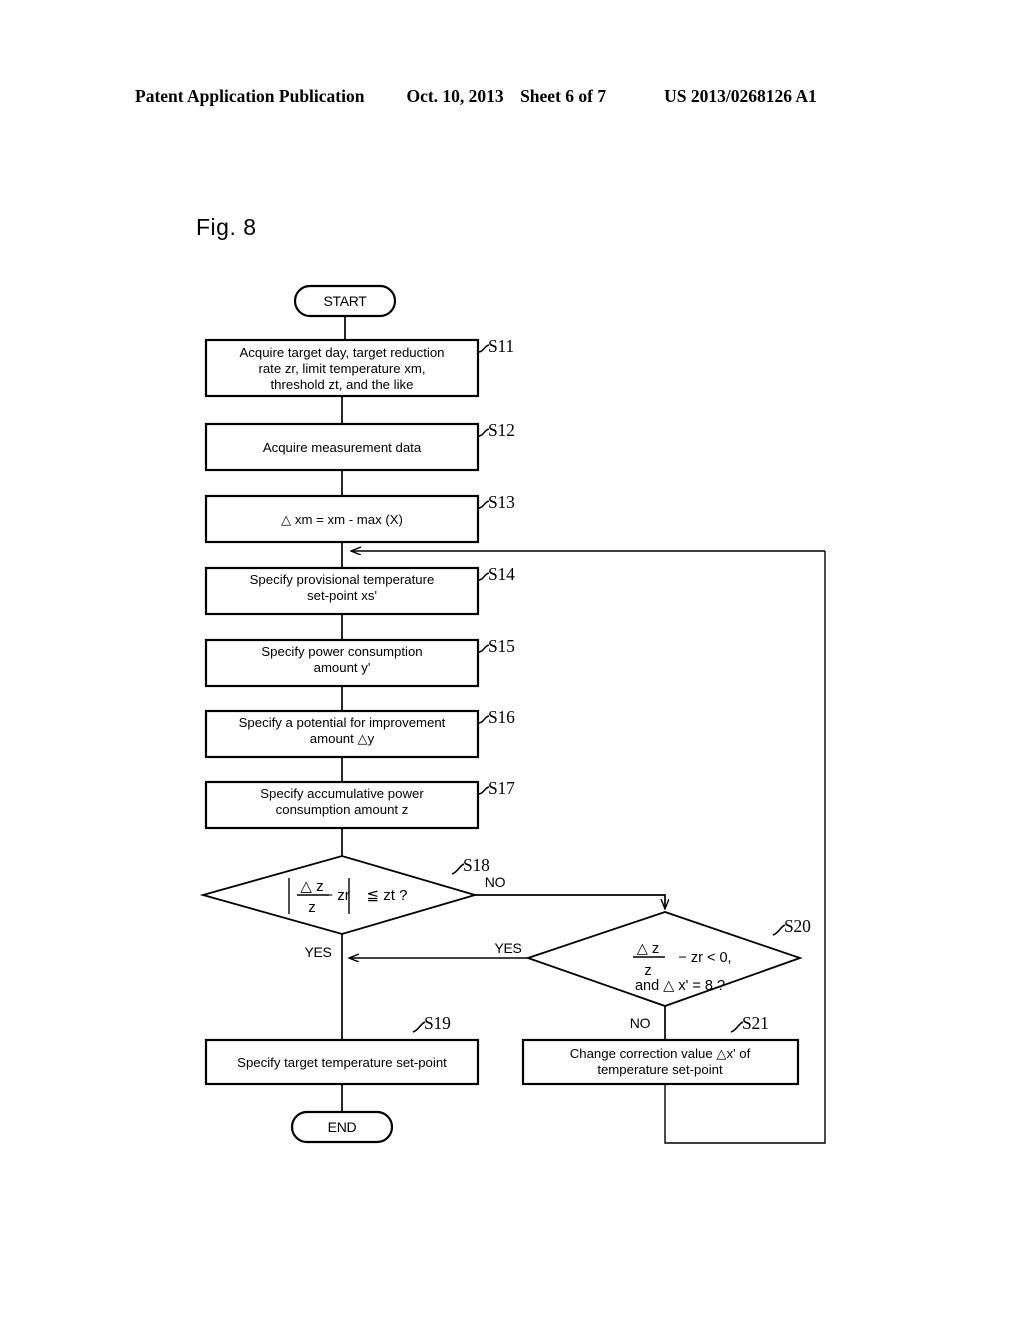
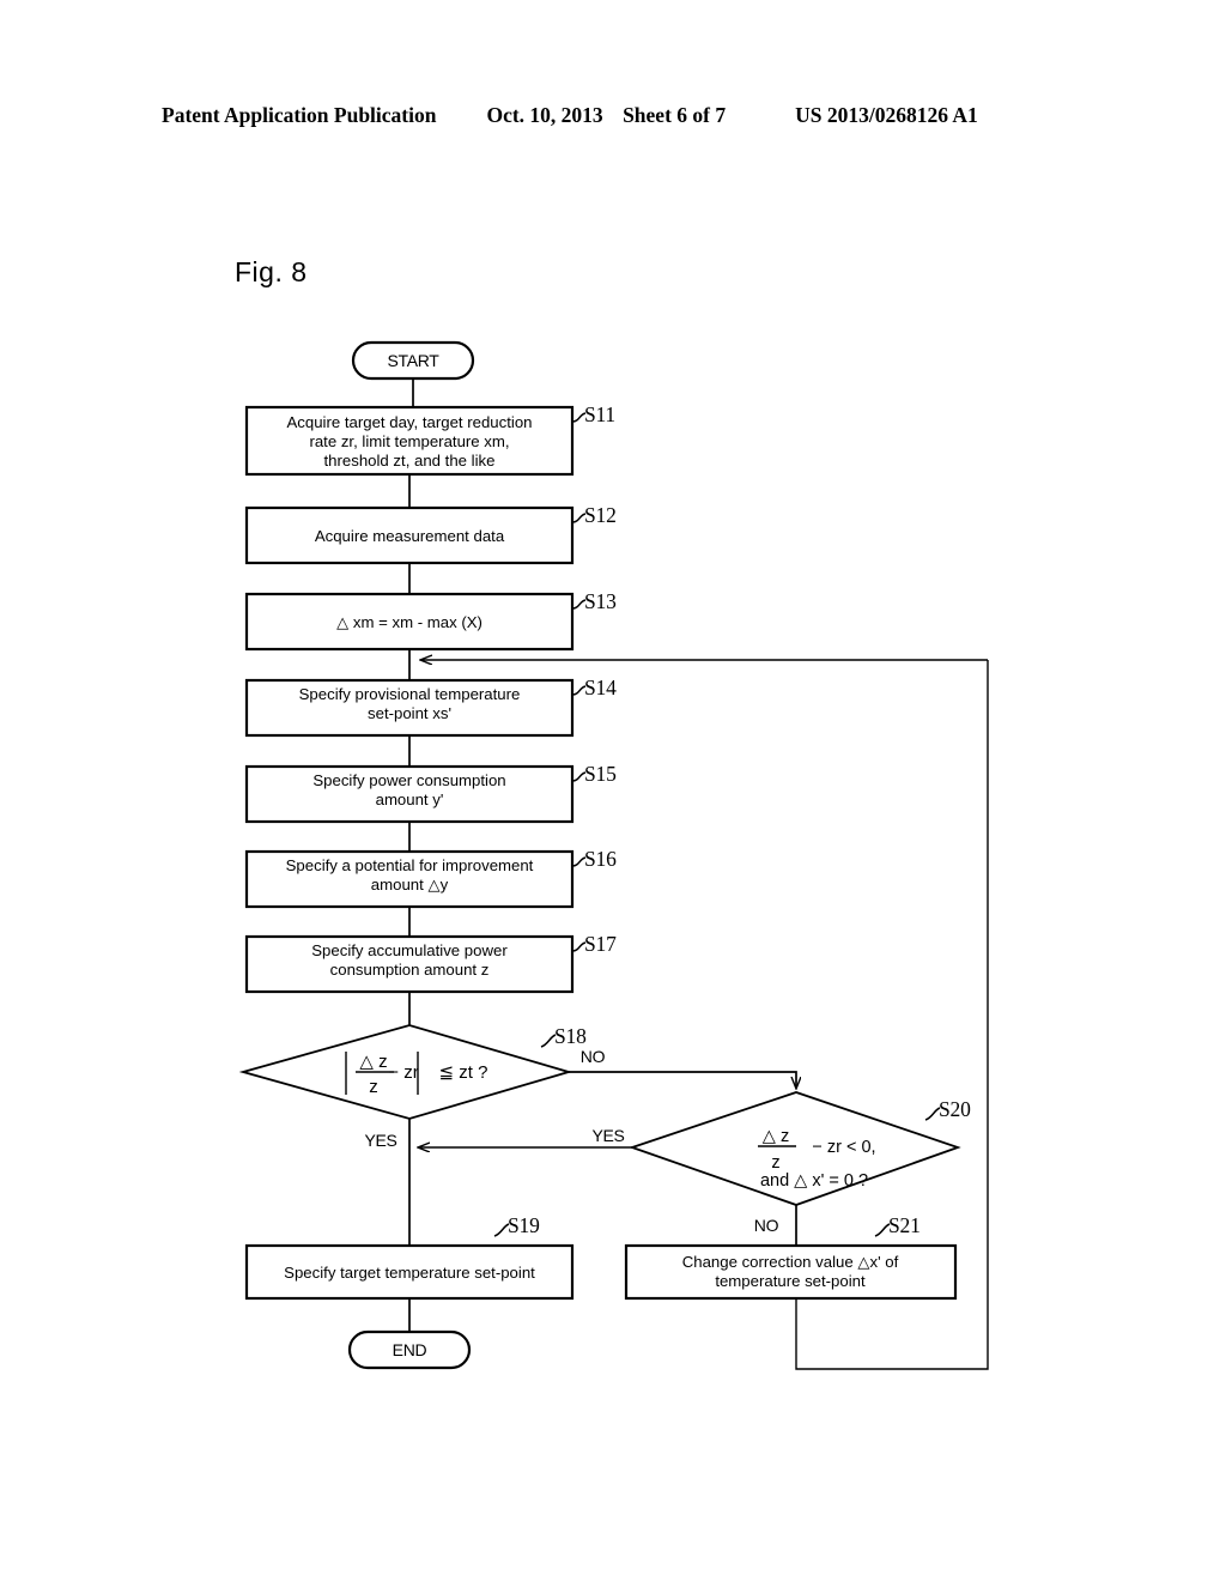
  Patent Application Publication
  Oct. 10, 2013 Sheet 6 of 7
  US 2013/0268126 A1
  Fig. 8
  START
  Acquire target day, target reduction
  rate zr, limit temperature xm,
  threshold zt, and the like
  S11
  Acquire measurement data
  S12
  △ xm = xm - max (X)
  S13
  Specify provisional temperature
  set-point xs'
  S14
  Specify power consumption
  amount y'
  S15
  Specify a potential for improvement
  amount △y
  S16
  Specify accumulative power
  consumption amount z
  S17
  △ z
  z
  − zr
  ≦ zt ?
  S18
  YES
  NO
  △ z
  z
  − zr < 0,
- and △ x' = 8 ?
+ and △ x' = 0 ?
  S20
  YES
  NO
  Specify target temperature set-point
  S19
  Change correction value △x' of
  temperature set-point
  S21
  END
